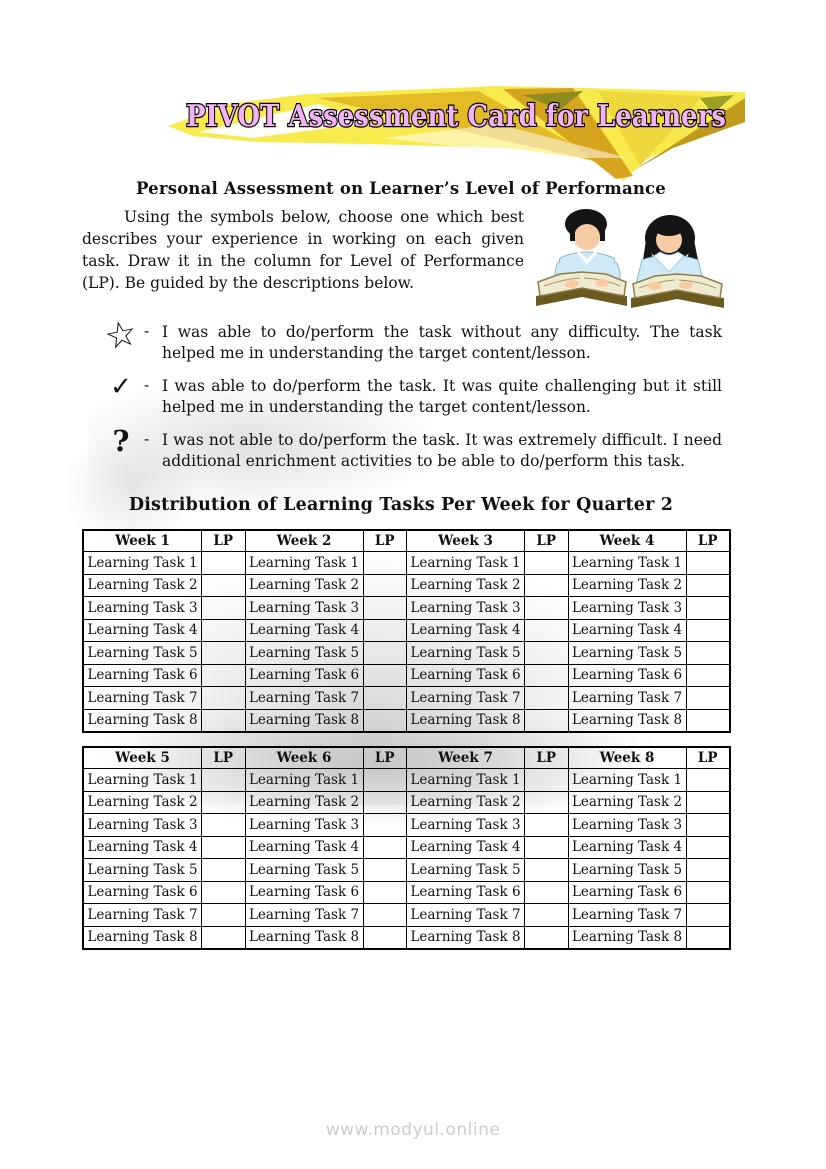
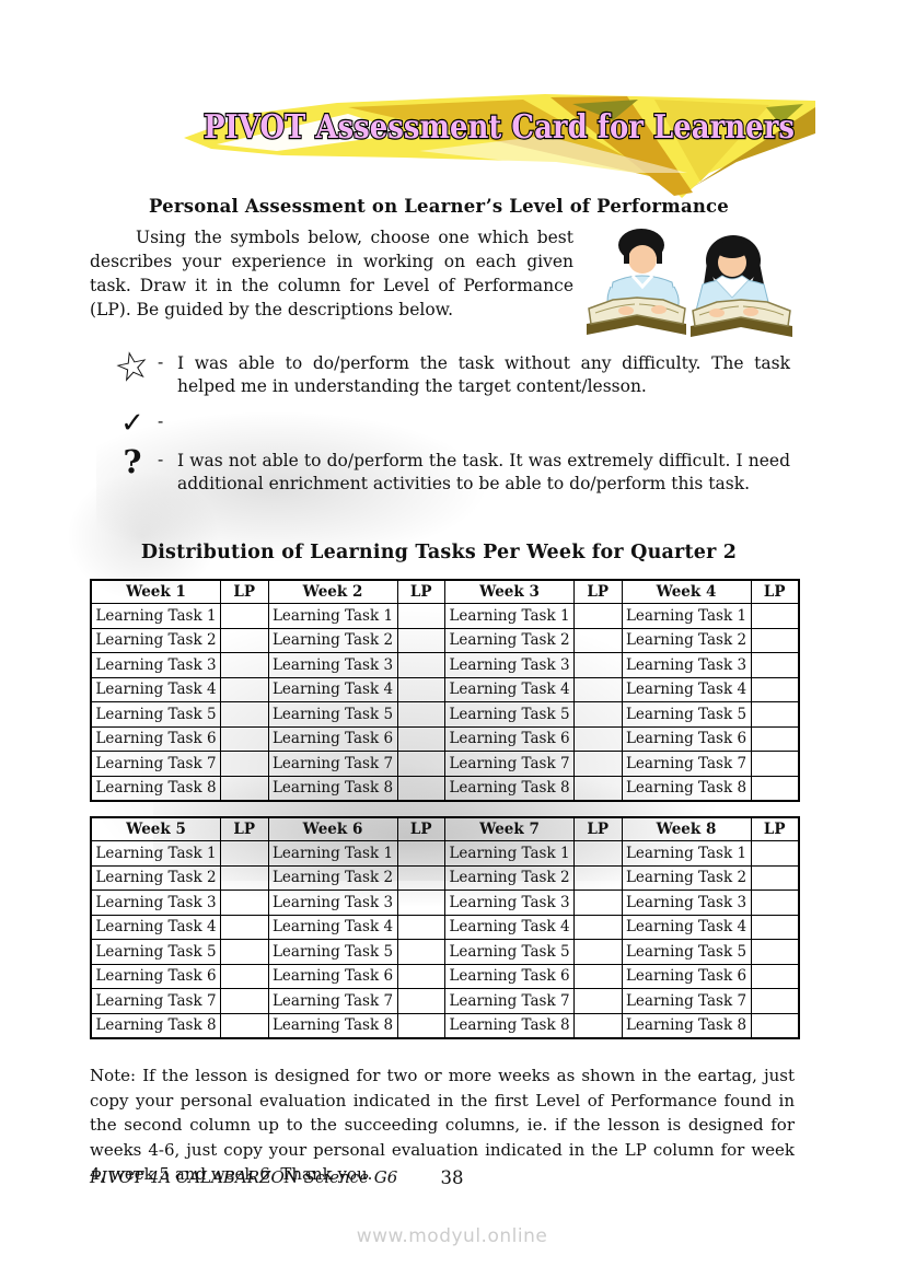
  PIVOT Assessment Card for Learners
  Personal Assessment on Learner’s Level of Performance
  Using the symbols below, choose one which best describes your experience in working on each given task. Draw it in the column for Level of Performance (LP). Be guided by the descriptions below.
  -
  I was able to do/perform the task without any difficulty. The task helped me in understanding the target content/lesson.
  ✓
  -
- I was able to do/perform the task. It was quite challenging but it still helped me in understanding the target content/lesson.
  ?
  -
  I was not able to do/perform the task. It was extremely difficult. I need additional enrichment activities to be able to do/perform this task.
  Distribution of Learning Tasks Per Week for Quarter 2
  Week 1	LP	Week 2	LP	Week 3	LP	Week 4	LP
  Learning Task 1		Learning Task 1		Learning Task 1		Learning Task 1
  Learning Task 2		Learning Task 2		Learning Task 2		Learning Task 2
  Learning Task 3		Learning Task 3		Learning Task 3		Learning Task 3
  Learning Task 4		Learning Task 4		Learning Task 4		Learning Task 4
  Learning Task 5		Learning Task 5		Learning Task 5		Learning Task 5
  Learning Task 6		Learning Task 6		Learning Task 6		Learning Task 6
  Learning Task 7		Learning Task 7		Learning Task 7		Learning Task 7
  Learning Task 8		Learning Task 8		Learning Task 8		Learning Task 8
  Week 5	LP	Week 6	LP	Week 7	LP	Week 8	LP
  Learning Task 1		Learning Task 1		Learning Task 1		Learning Task 1
  Learning Task 2		Learning Task 2		Learning Task 2		Learning Task 2
  Learning Task 3		Learning Task 3		Learning Task 3		Learning Task 3
  Learning Task 4		Learning Task 4		Learning Task 4		Learning Task 4
  Learning Task 5		Learning Task 5		Learning Task 5		Learning Task 5
  Learning Task 6		Learning Task 6		Learning Task 6		Learning Task 6
  Learning Task 7		Learning Task 7		Learning Task 7		Learning Task 7
  Learning Task 8		Learning Task 8		Learning Task 8		Learning Task 8
+ Note: If the lesson is designed for two or more weeks as shown in the eartag, just copy your personal evaluation indicated in the first Level of Performance found in the second column up to the succeeding columns, ie. if the lesson is designed for weeks 4-6, just copy your personal evaluation indicated in the LP column for week 4, week 5 and week 6. Thank you.
+ PIVOT 4A CALABARZON Science G6
+ 38
  www.modyul.online
